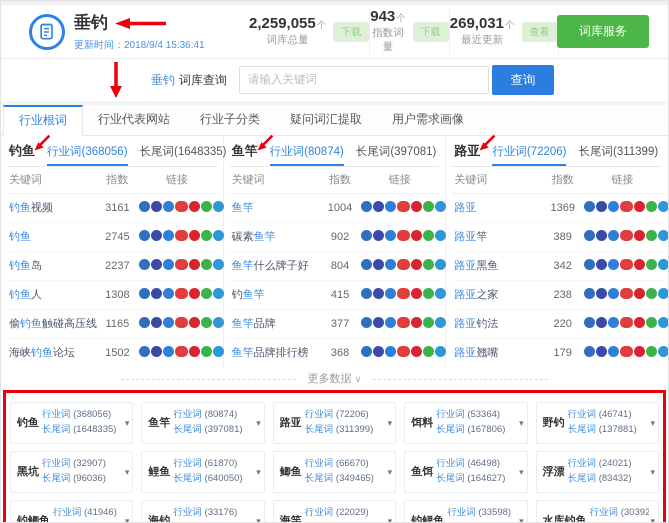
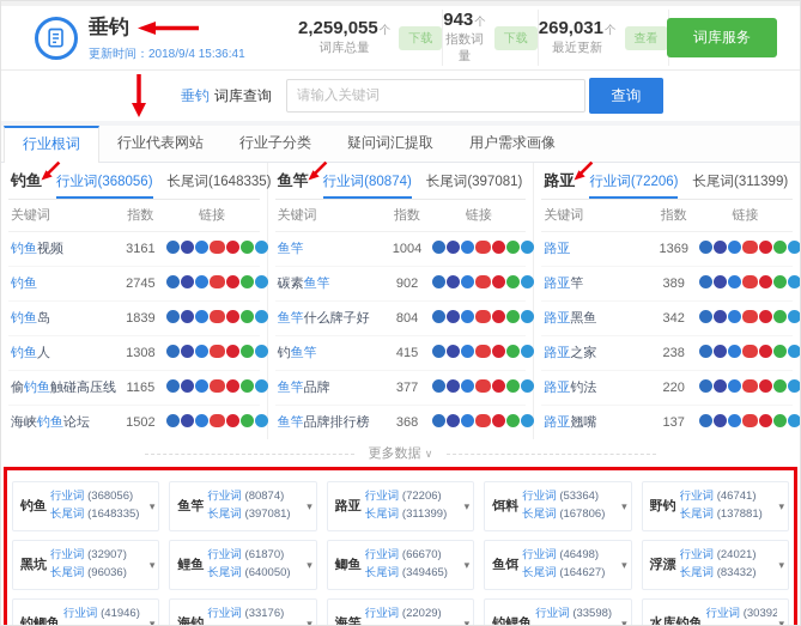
  垂钓
  更新时间：2018/9/4 15:36:41
  2,259,055个
  词库总量
  下载
  943个
  指数词量
  下载
  269,031个
  最近更新
  查看
  词库服务
  垂钓
  词库查询
  请输入关键词
  查询
  行业根词
  行业代表网站
  行业子分类
  疑问词汇提取
  用户需求画像
  钓鱼
  行业词(368056)
  长尾词(1648335)
  关键词	指数	链接
  钓鱼视频	3161
  钓鱼	2745
- 钓鱼岛	2237
+ 钓鱼岛	1839
  钓鱼人	1308
  偷钓鱼触碰高压线	1165
  海峡钓鱼论坛	1502
  鱼竿
  行业词(80874)
  长尾词(397081)
  关键词	指数	链接
  鱼竿	1004
  碳素鱼竿	902
  鱼竿什么牌子好	804
  钓鱼竿	415
  鱼竿品牌	377
  鱼竿品牌排行榜	368
  路亚
  行业词(72206)
  长尾词(311399)
  关键词	指数	链接
  路亚	1369
  路亚竿	389
  路亚黑鱼	342
  路亚之家	238
  路亚钓法	220
- 路亚翘嘴	179
+ 路亚翘嘴	137
  更多数据 ∨
  钓鱼
  行业词 (368056)
  长尾词 (1648335)
  ▾
  鱼竿
  行业词 (80874)
  长尾词 (397081)
  ▾
  路亚
  行业词 (72206)
  长尾词 (311399)
  ▾
  饵料
  行业词 (53364)
  长尾词 (167806)
  ▾
  野钓
  行业词 (46741)
  长尾词 (137881)
  ▾
  黑坑
  行业词 (32907)
  长尾词 (96036)
  ▾
  鲤鱼
  行业词 (61870)
  长尾词 (640050)
  ▾
  鲫鱼
  行业词 (66670)
  长尾词 (349465)
  ▾
  鱼饵
  行业词 (46498)
  长尾词 (164627)
  ▾
  浮漂
  行业词 (24021)
  长尾词 (83432)
  ▾
  钓鲫鱼
  行业词 (41946)
  ▾
  海钓
  行业词 (33176)
  ▾
  海竿
  行业词 (22029)
  ▾
  钓鲤鱼
  行业词 (33598)
  ▾
  水库钓鱼
  行业词 (30392
  ▾
